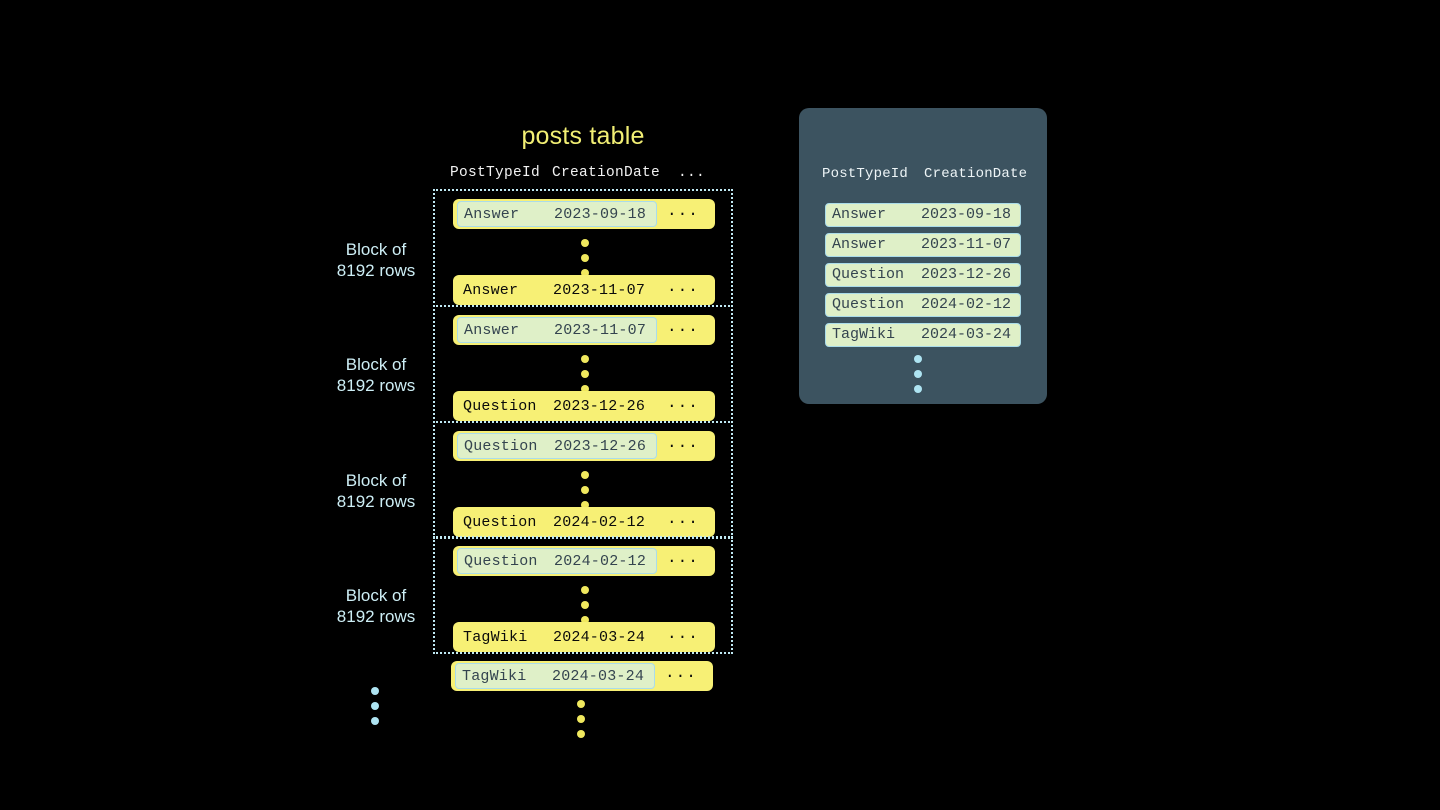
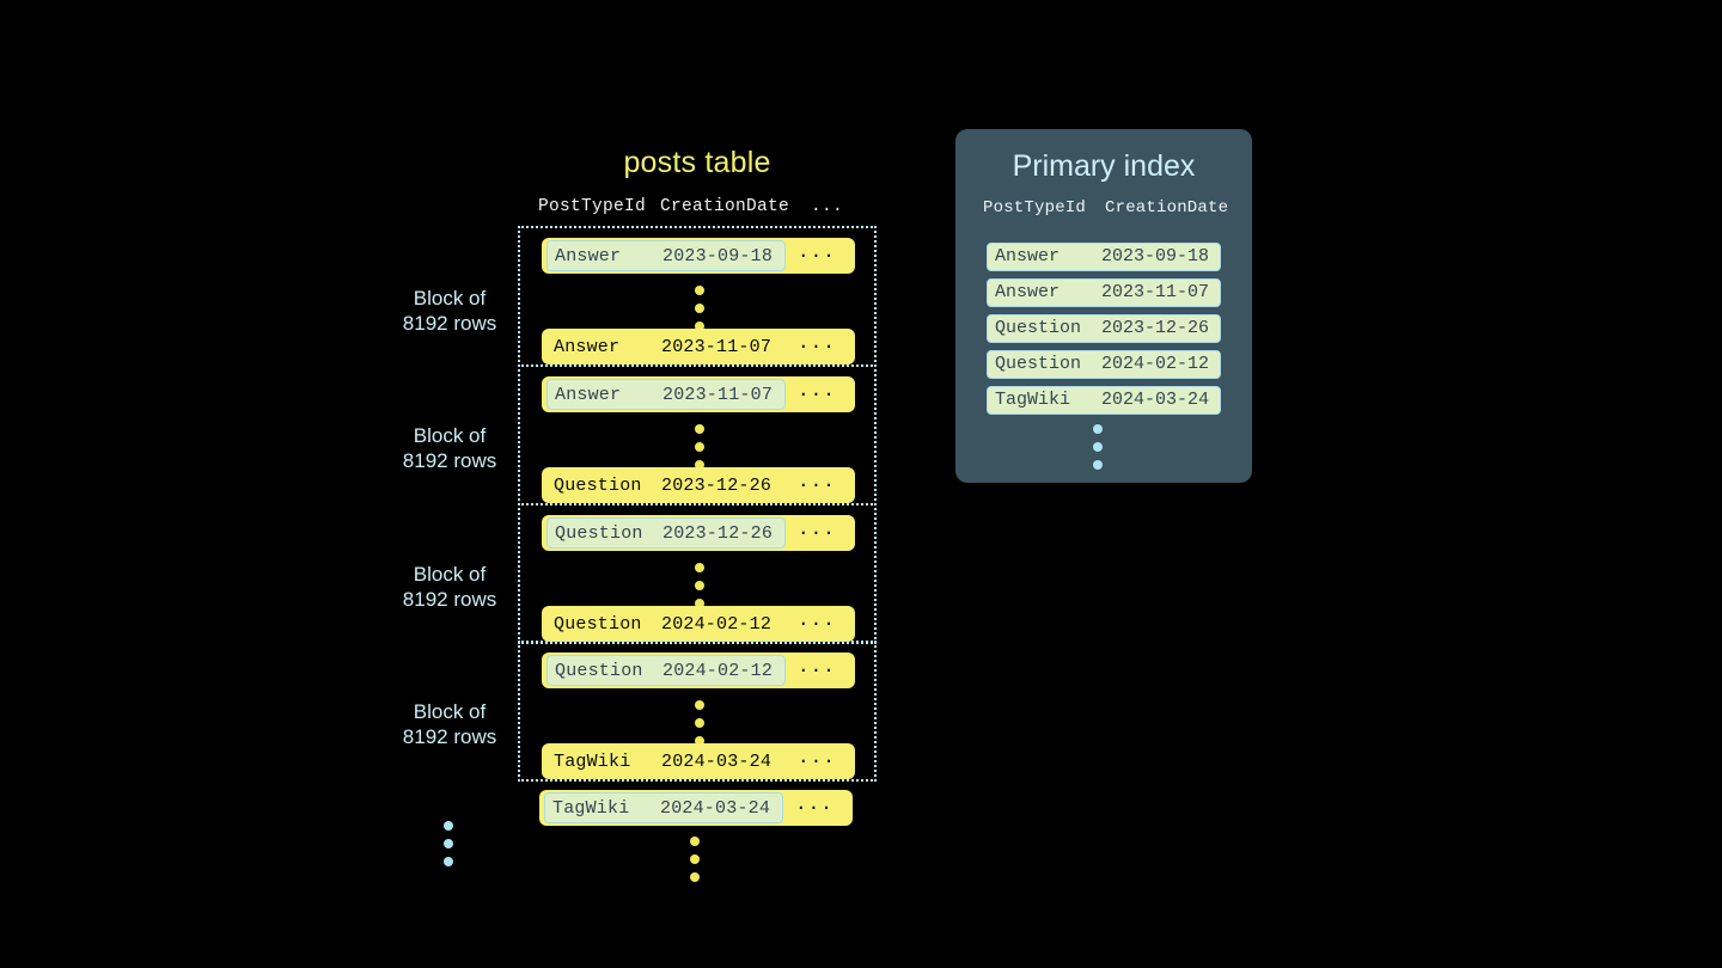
  posts table
  PostTypeId
  CreationDate
  ...
  Block of
  8192 rows
  Answer
  2023-09-18
  ...
  Answer
  2023-11-07
  ...
  Block of
  8192 rows
  Answer
  2023-11-07
  ...
  Question
  2023-12-26
  ...
  Block of
  8192 rows
  Question
  2023-12-26
  ...
  Question
  2024-02-12
  ...
  Block of
  8192 rows
  Question
  2024-02-12
  ...
  TagWiki
  2024-03-24
  ...
  TagWiki
  2024-03-24
  ...
+ Primary index
  PostTypeId
  CreationDate
  Answer
  2023-09-18
  Answer
  2023-11-07
  Question
  2023-12-26
  Question
  2024-02-12
  TagWiki
  2024-03-24
